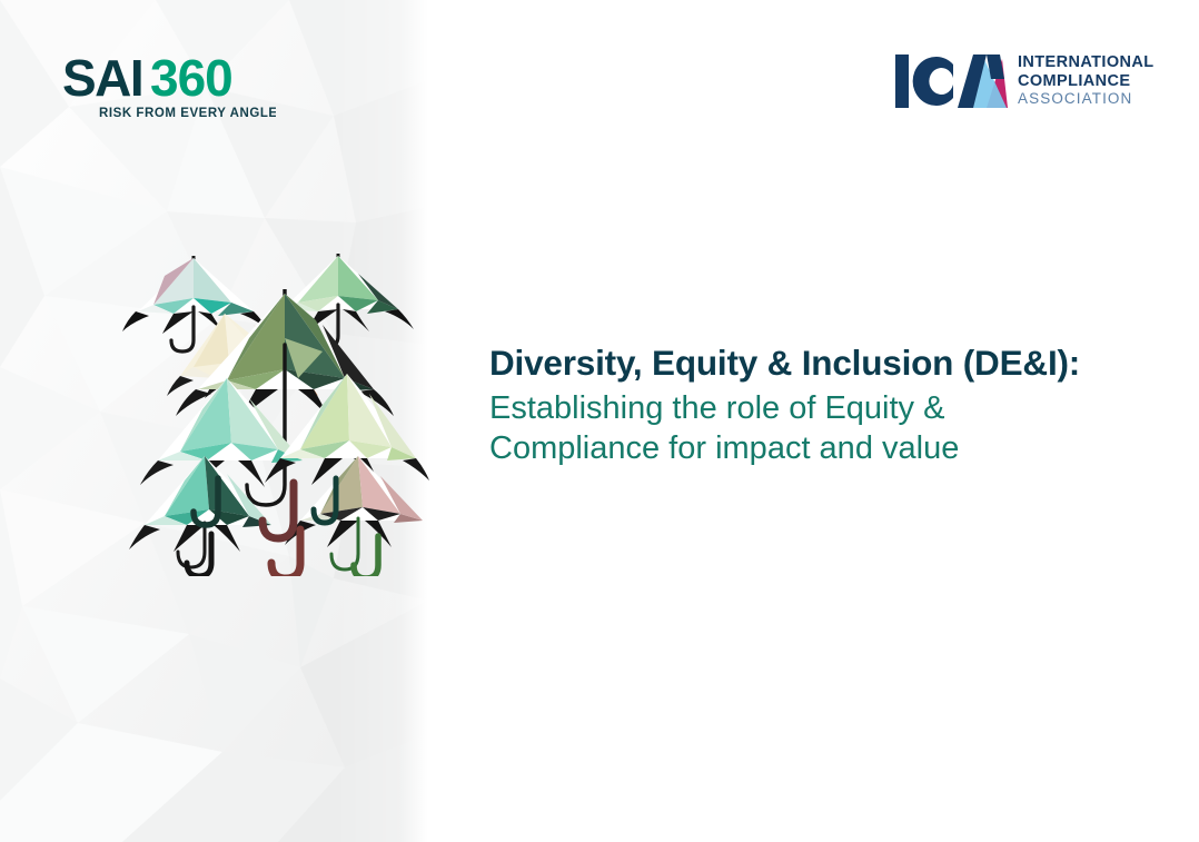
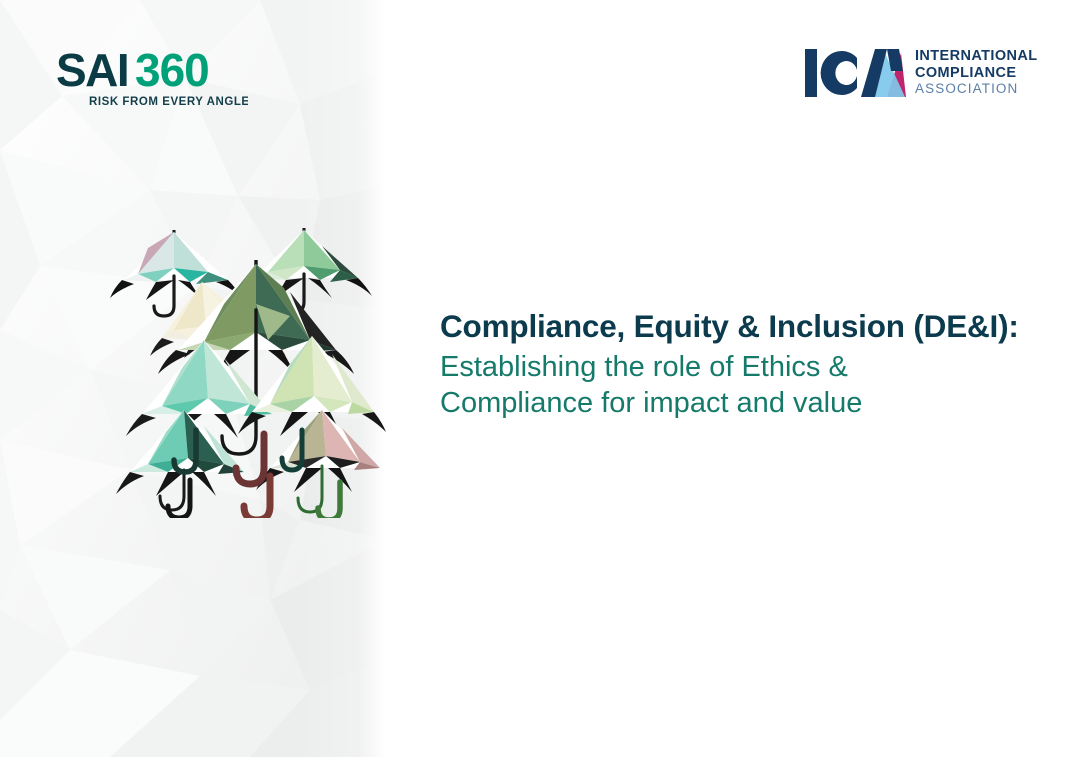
  SAI
  360
  RISK FROM EVERY ANGLE
  INTERNATIONAL
  COMPLIANCE
  ASSOCIATION
- Diversity, Equity & Inclusion (DE&I):
+ Compliance, Equity & Inclusion (DE&I):
- Establishing the role of Equity &
+ Establishing the role of Ethics &
  Compliance for impact and value
